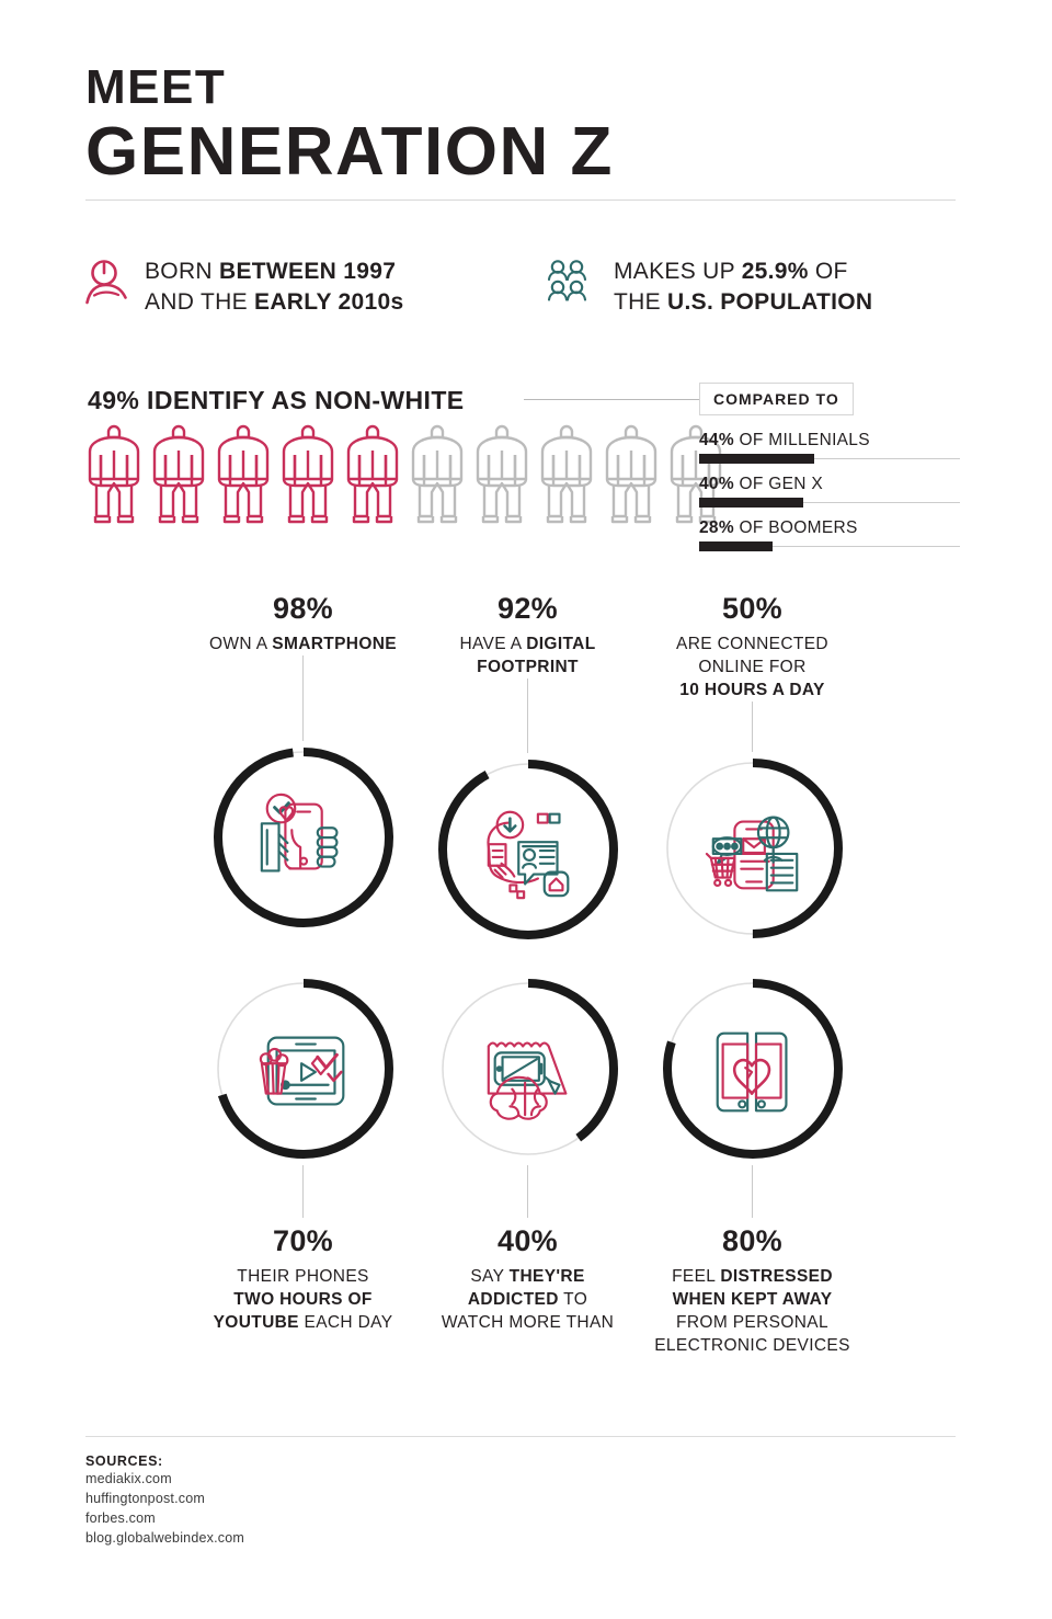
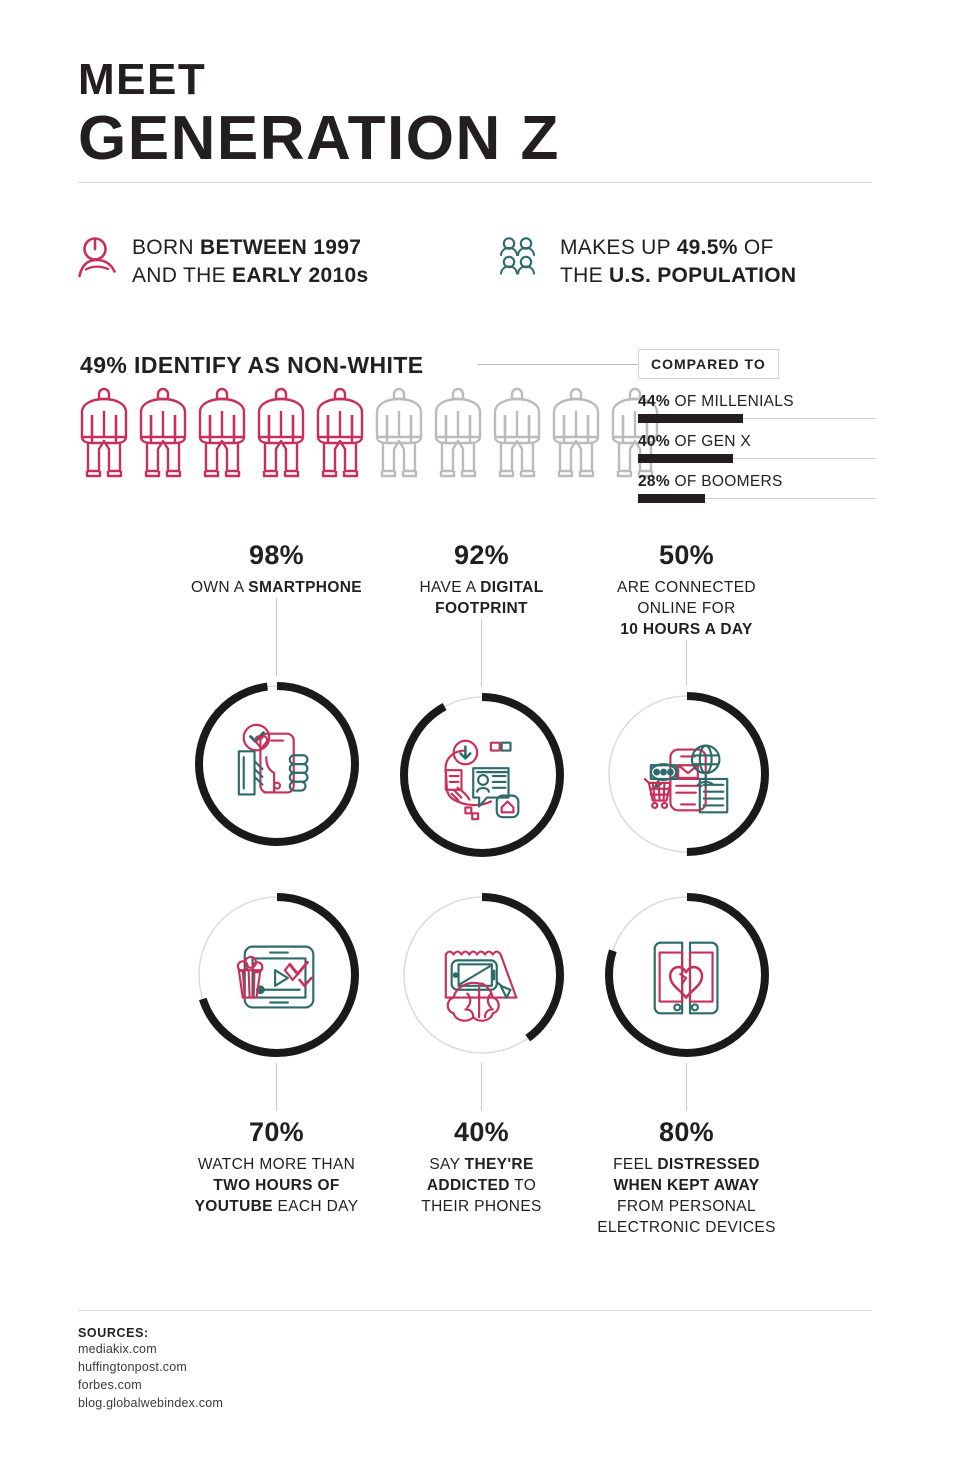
  MEET
  GENERATION Z
  BORN BETWEEN 1997
  AND THE EARLY 2010s
- MAKES UP 25.9% OF
+ MAKES UP 49.5% OF
  THE U.S. POPULATION
  49% IDENTIFY AS NON-WHITE
  COMPARED TO
  44% OF MILLENIALS
  40% OF GEN X
  28% OF BOOMERS
  98%
  OWN A SMARTPHONE
  92%
  HAVE A DIGITAL
  FOOTPRINT
  50%
  ARE CONNECTED
  ONLINE FOR
  10 HOURS A DAY
  70%
- THEIR PHONES
+ WATCH MORE THAN
  TWO HOURS OF
  YOUTUBE EACH DAY
  40%
  SAY THEY'RE
  ADDICTED TO
- WATCH MORE THAN
+ THEIR PHONES
  80%
  FEEL DISTRESSED
  WHEN KEPT AWAY
  FROM PERSONAL
  ELECTRONIC DEVICES
  SOURCES:
  mediakix.com
  huffingtonpost.com
  forbes.com
  blog.globalwebindex.com
